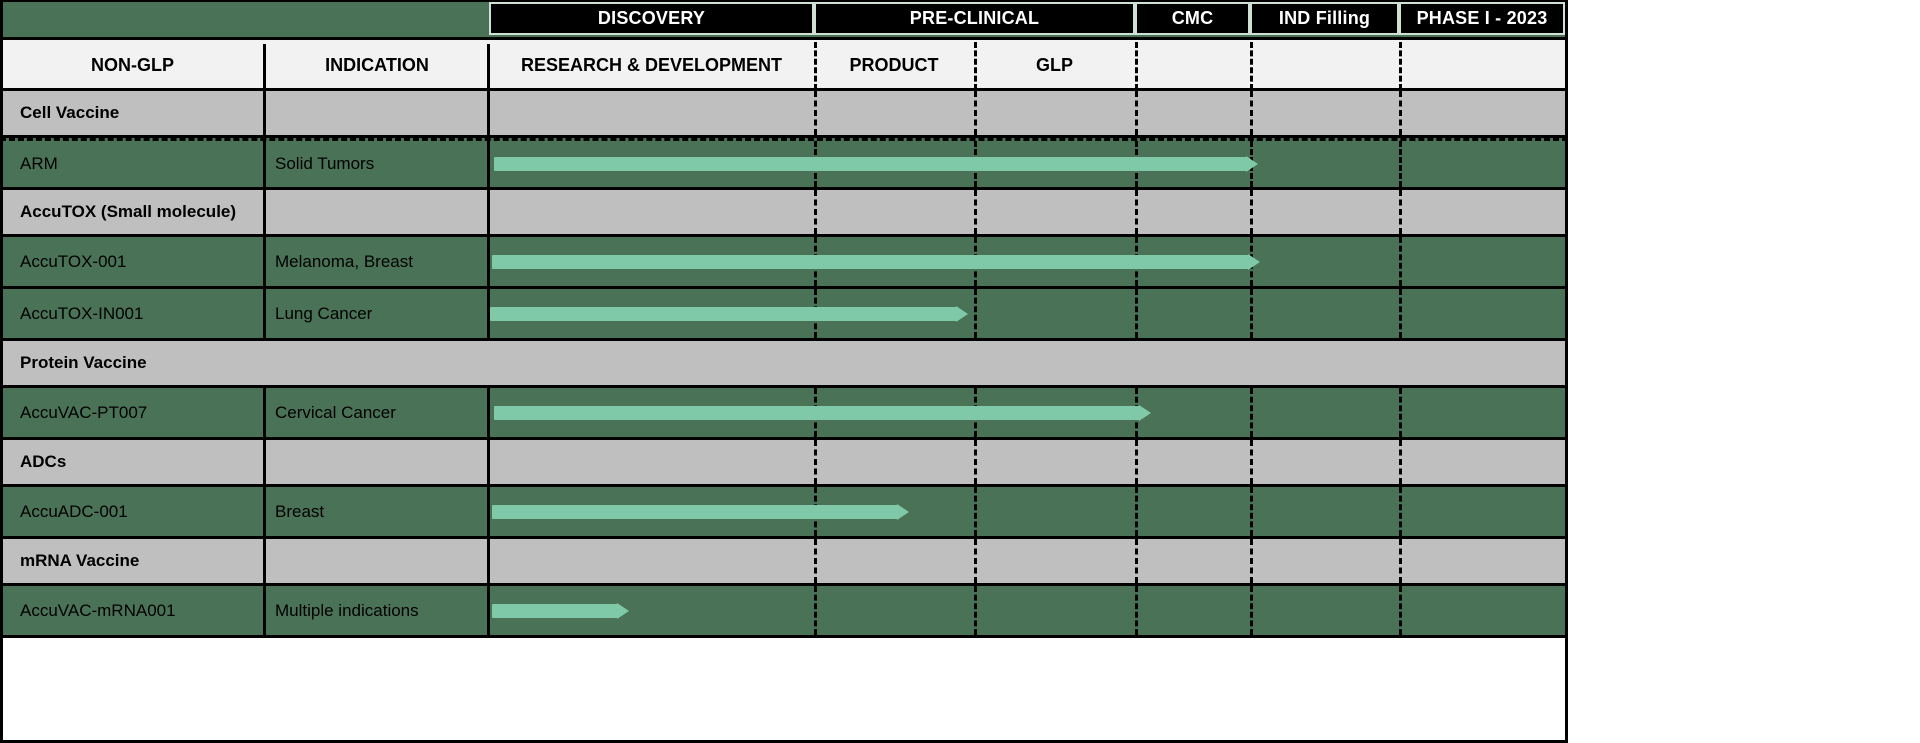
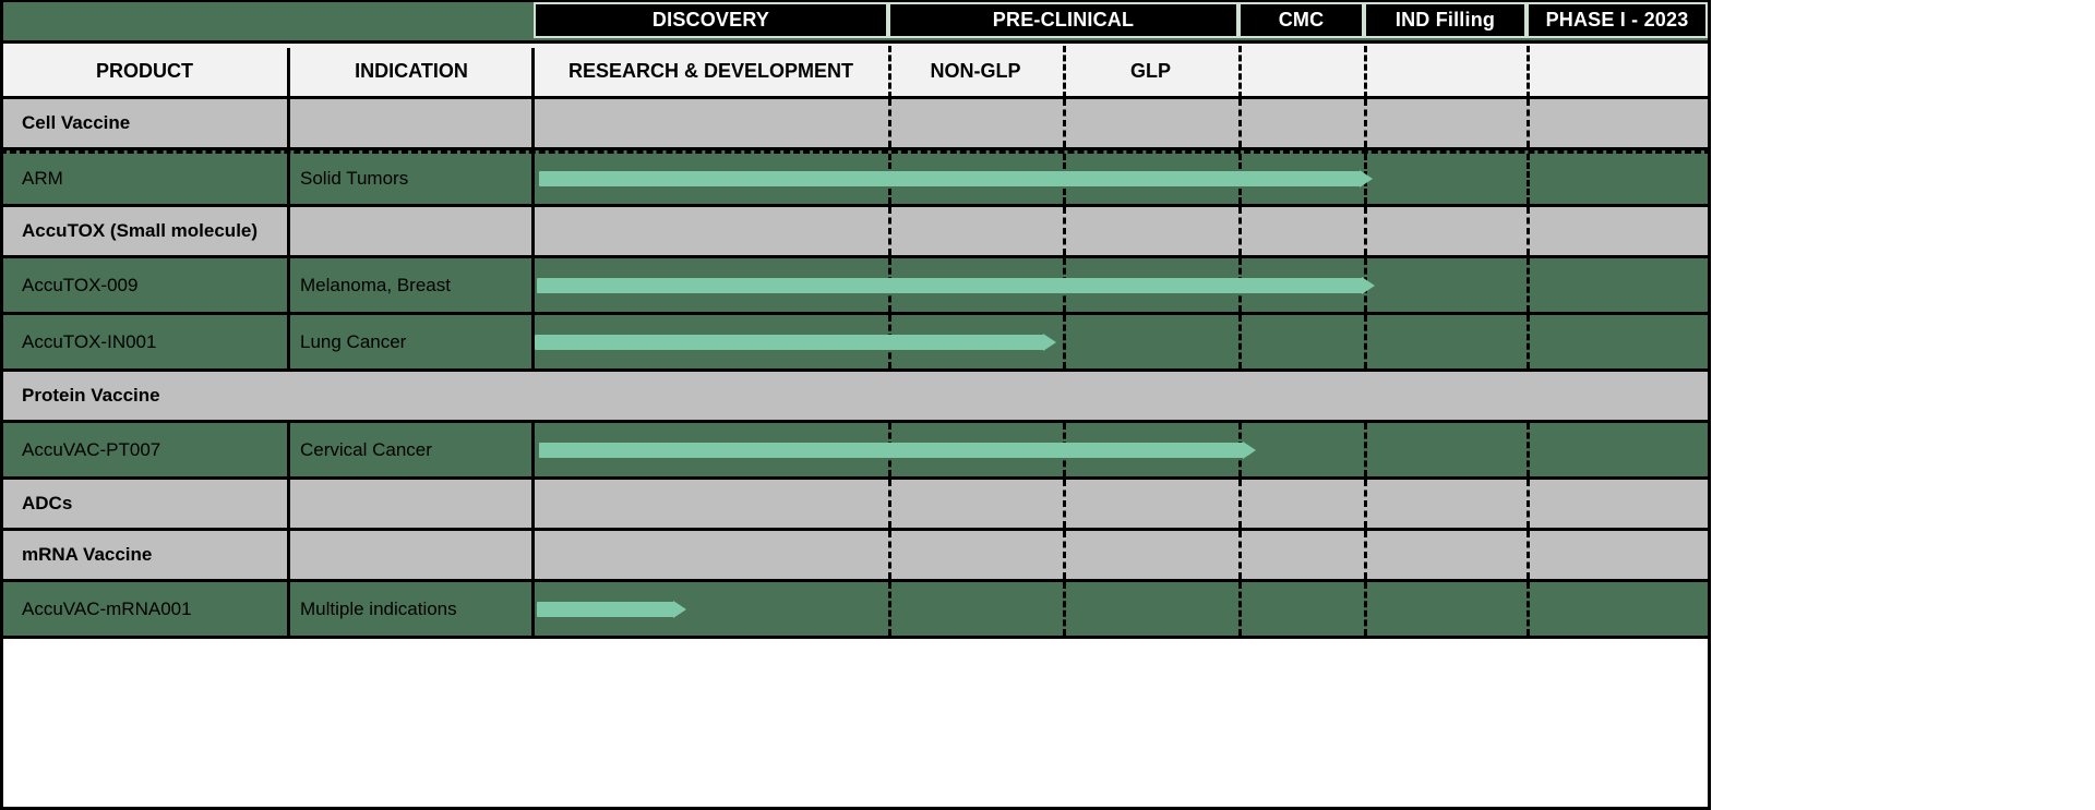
  DISCOVERY
  PRE-CLINICAL
  CMC
  IND Filling
  PHASE I - 2023
- NON-GLP
+ PRODUCT
  INDICATION
  RESEARCH & DEVELOPMENT
- PRODUCT
+ NON-GLP
  GLP
  Cell Vaccine
  ARM
  Solid Tumors
  AccuTOX (Small molecule)
- AccuTOX-001
+ AccuTOX-009
  Melanoma, Breast
  AccuTOX-IN001
  Lung Cancer
  Protein Vaccine
  AccuVAC-PT007
  Cervical Cancer
  ADCs
- AccuADC-001
- Breast
  mRNA Vaccine
  AccuVAC-mRNA001
  Multiple indications
